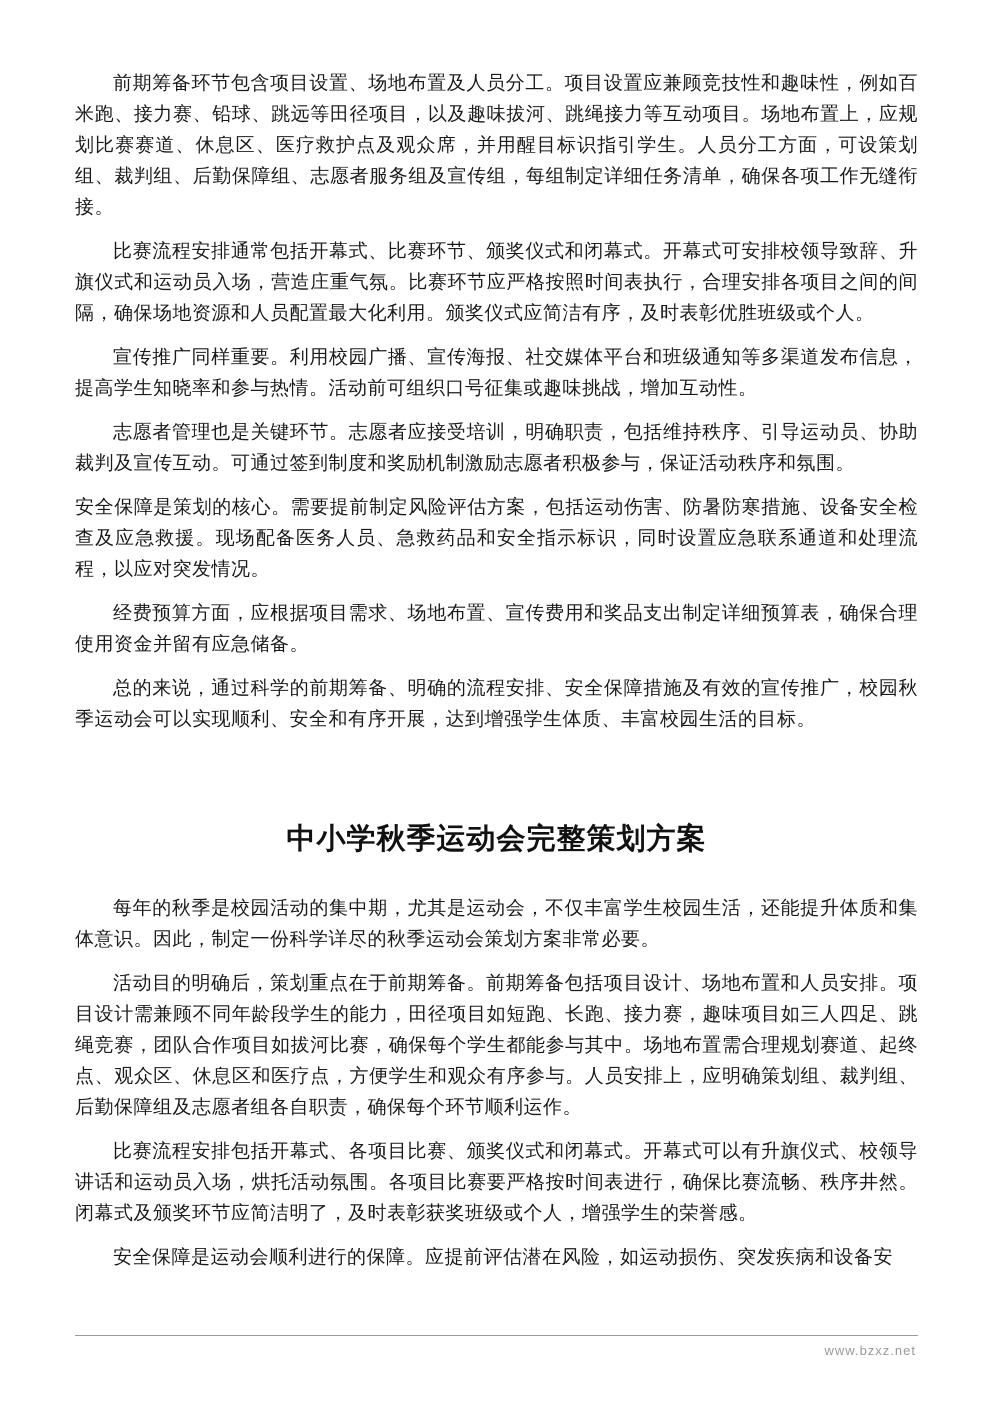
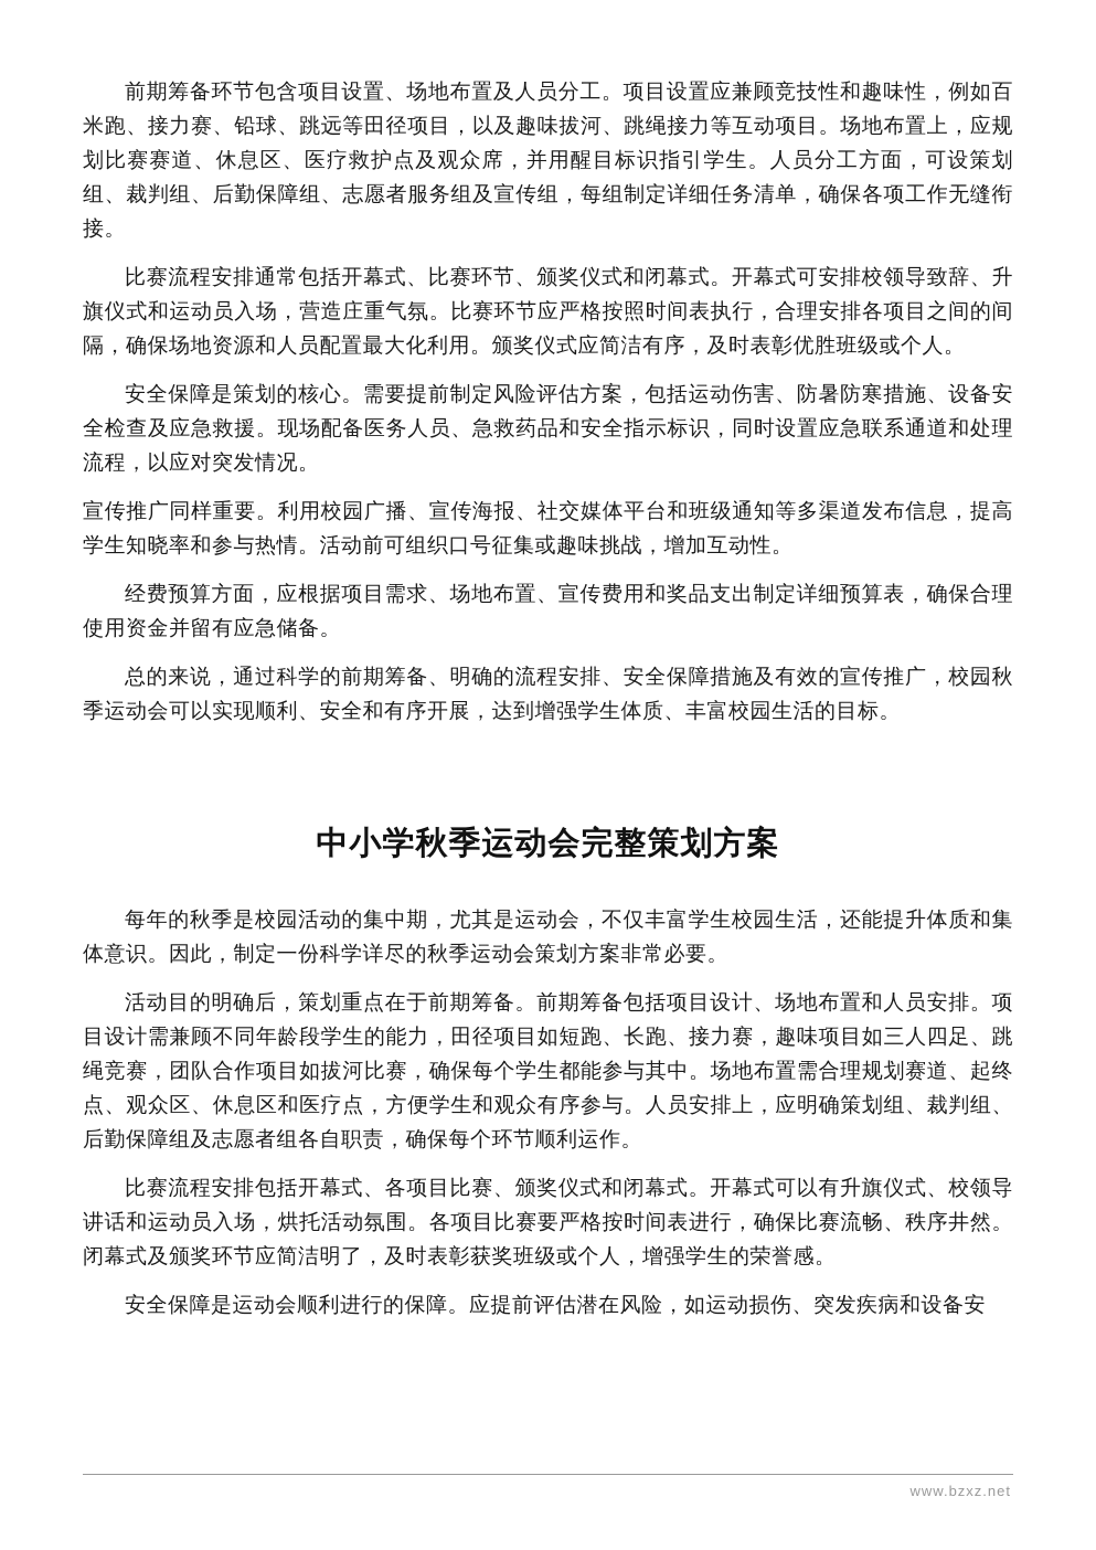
  前期筹备环节包含项目设置、场地布置及人员分工。项目设置应兼顾竞技性和趣味性，例如百米跑、接力赛、铅球、跳远等田径项目，以及趣味拔河、跳绳接力等互动项目。场地布置上，应规划比赛赛道、休息区、医疗救护点及观众席，并用醒目标识指引学生。人员分工方面，可设策划组、裁判组、后勤保障组、志愿者服务组及宣传组，每组制定详细任务清单，确保各项工作无缝衔接。
  比赛流程安排通常包括开幕式、比赛环节、颁奖仪式和闭幕式。开幕式可安排校领导致辞、升旗仪式和运动员入场，营造庄重气氛。比赛环节应严格按照时间表执行，合理安排各项目之间的间隔，确保场地资源和人员配置最大化利用。颁奖仪式应简洁有序，及时表彰优胜班级或个人。
- 宣传推广同样重要。利用校园广播、宣传海报、社交媒体平台和班级通知等多渠道发布信息，提高学生知晓率和参与热情。活动前可组织口号征集或趣味挑战，增加互动性。
+ 安全保障是策划的核心。需要提前制定风险评估方案，包括运动伤害、防暑防寒措施、设备安全检查及应急救援。现场配备医务人员、急救药品和安全指示标识，同时设置应急联系通道和处理流程，以应对突发情况。
- 志愿者管理也是关键环节。志愿者应接受培训，明确职责，包括维持秩序、引导运动员、协助裁判及宣传互动。可通过签到制度和奖励机制激励志愿者积极参与，保证活动秩序和氛围。
- 安全保障是策划的核心。需要提前制定风险评估方案，包括运动伤害、防暑防寒措施、设备安全检查及应急救援。现场配备医务人员、急救药品和安全指示标识，同时设置应急联系通道和处理流程，以应对突发情况。
+ 宣传推广同样重要。利用校园广播、宣传海报、社交媒体平台和班级通知等多渠道发布信息，提高学生知晓率和参与热情。活动前可组织口号征集或趣味挑战，增加互动性。
  经费预算方面，应根据项目需求、场地布置、宣传费用和奖品支出制定详细预算表，确保合理使用资金并留有应急储备。
  总的来说，通过科学的前期筹备、明确的流程安排、安全保障措施及有效的宣传推广，校园秋季运动会可以实现顺利、安全和有序开展，达到增强学生体质、丰富校园生活的目标。
  中小学秋季运动会完整策划方案
  每年的秋季是校园活动的集中期，尤其是运动会，不仅丰富学生校园生活，还能提升体质和集体意识。因此，制定一份科学详尽的秋季运动会策划方案非常必要。
  活动目的明确后，策划重点在于前期筹备。前期筹备包括项目设计、场地布置和人员安排。项目设计需兼顾不同年龄段学生的能力，田径项目如短跑、长跑、接力赛，趣味项目如三人四足、跳绳竞赛，团队合作项目如拔河比赛，确保每个学生都能参与其中。场地布置需合理规划赛道、起终点、观众区、休息区和医疗点，方便学生和观众有序参与。人员安排上，应明确策划组、裁判组、后勤保障组及志愿者组各自职责，确保每个环节顺利运作。
  比赛流程安排包括开幕式、各项目比赛、颁奖仪式和闭幕式。开幕式可以有升旗仪式、校领导讲话和运动员入场，烘托活动氛围。各项目比赛要严格按时间表进行，确保比赛流畅、秩序井然。闭幕式及颁奖环节应简洁明了，及时表彰获奖班级或个人，增强学生的荣誉感。
  安全保障是运动会顺利进行的保障。应提前评估潜在风险，如运动损伤、突发疾病和设备安
  www.bzxz.net
